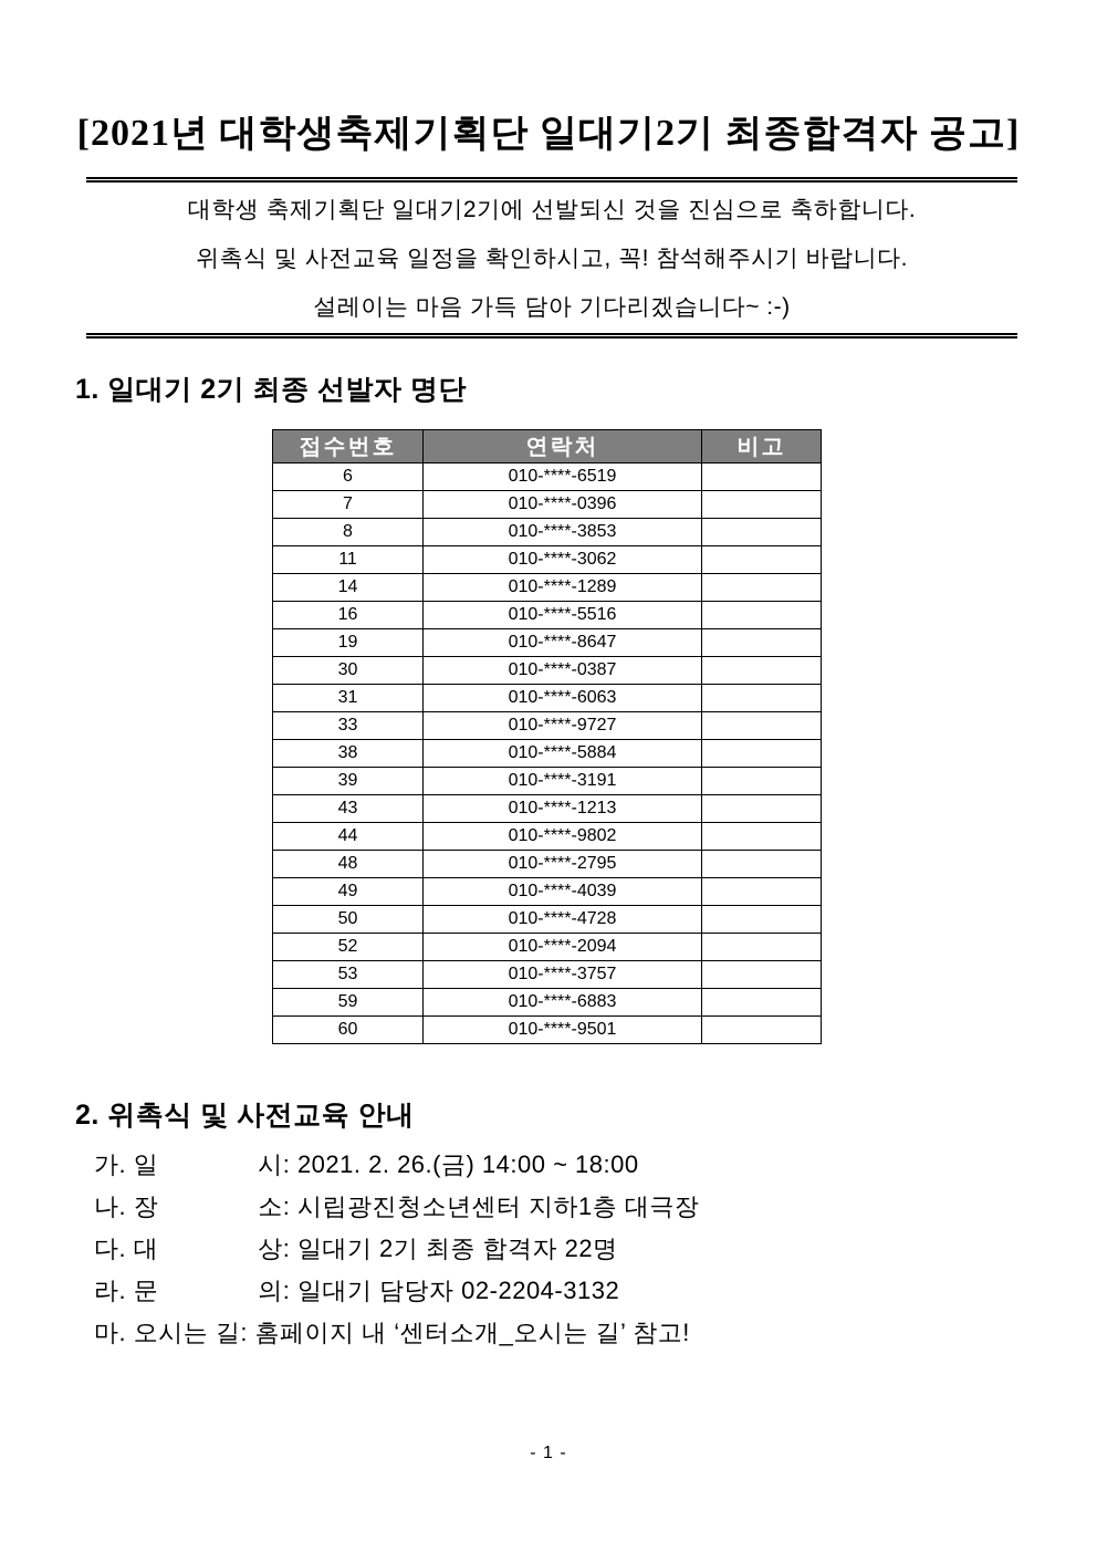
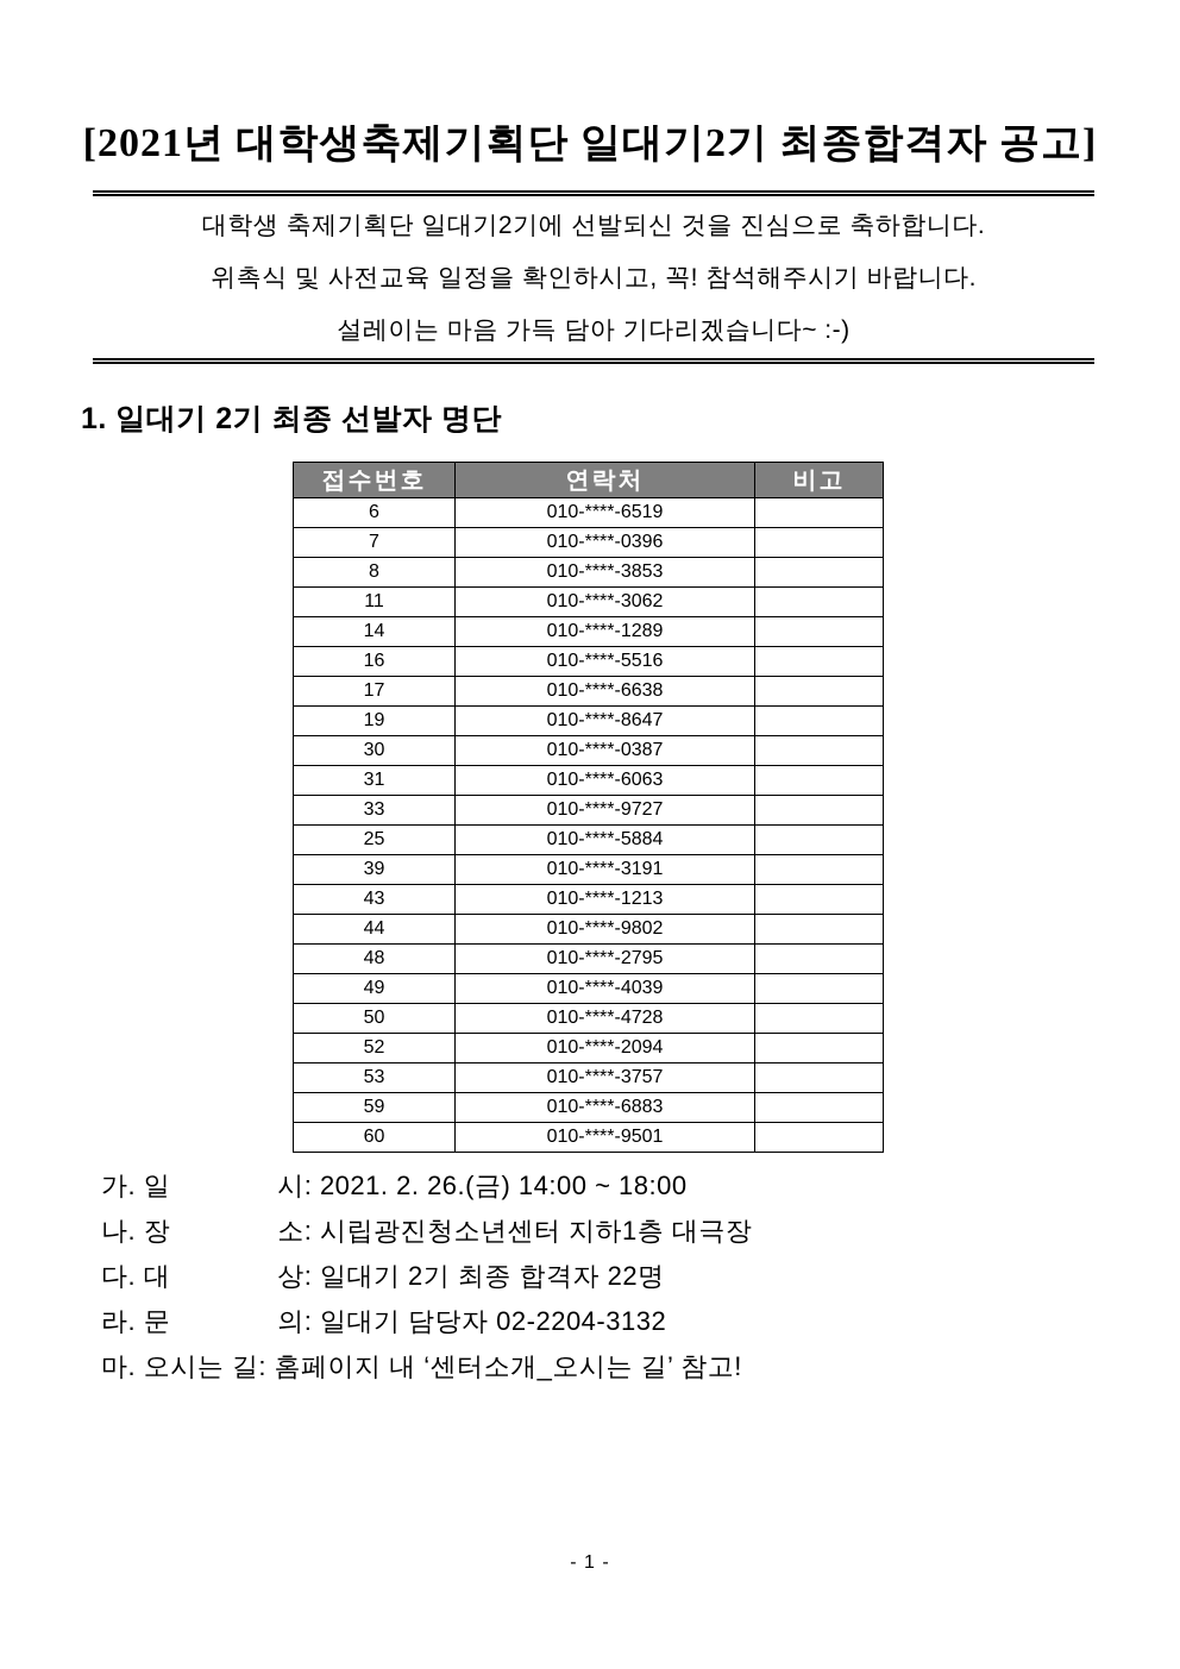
  [2021년 대학생축제기획단 일대기2기 최종합격자 공고]
  대학생 축제기획단 일대기2기에 선발되신 것을 진심으로 축하합니다.
  위촉식 및 사전교육 일정을 확인하시고, 꼭! 참석해주시기 바랍니다.
  설레이는 마음 가득 담아 기다리겠습니다~ :-)
  1. 일대기 2기 최종 선발자 명단
  접수번호	연락처	비고
  6	010-****-6519
  7	010-****-0396
  8	010-****-3853
  11	010-****-3062
  14	010-****-1289
  16	010-****-5516
+ 17	010-****-6638
  19	010-****-8647
  30	010-****-0387
  31	010-****-6063
  33	010-****-9727
- 38	010-****-5884
+ 25	010-****-5884
  39	010-****-3191
  43	010-****-1213
  44	010-****-9802
  48	010-****-2795
  49	010-****-4039
  50	010-****-4728
  52	010-****-2094
  53	010-****-3757
  59	010-****-6883
  60	010-****-9501
- 2. 위촉식 및 사전교육 안내
  가. 일 시: 2021. 2. 26.(금) 14:00 ~ 18:00
  나. 장 소: 시립광진청소년센터 지하1층 대극장
  다. 대 상: 일대기 2기 최종 합격자 22명
  라. 문 의: 일대기 담당자 02-2204-3132
  마. 오시는 길: 홈페이지 내 ‘센터소개_오시는 길’ 참고!
  - 1 -
